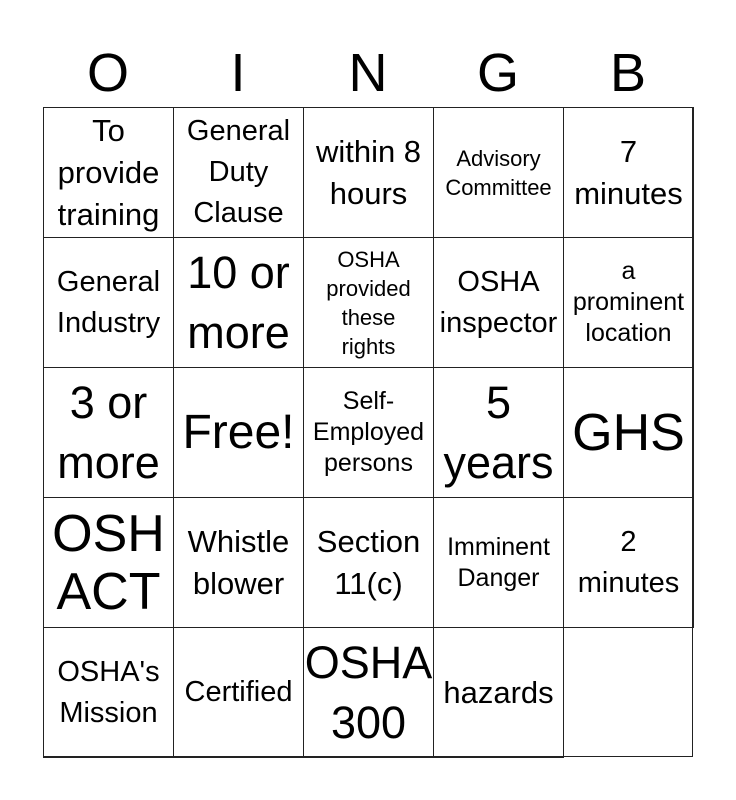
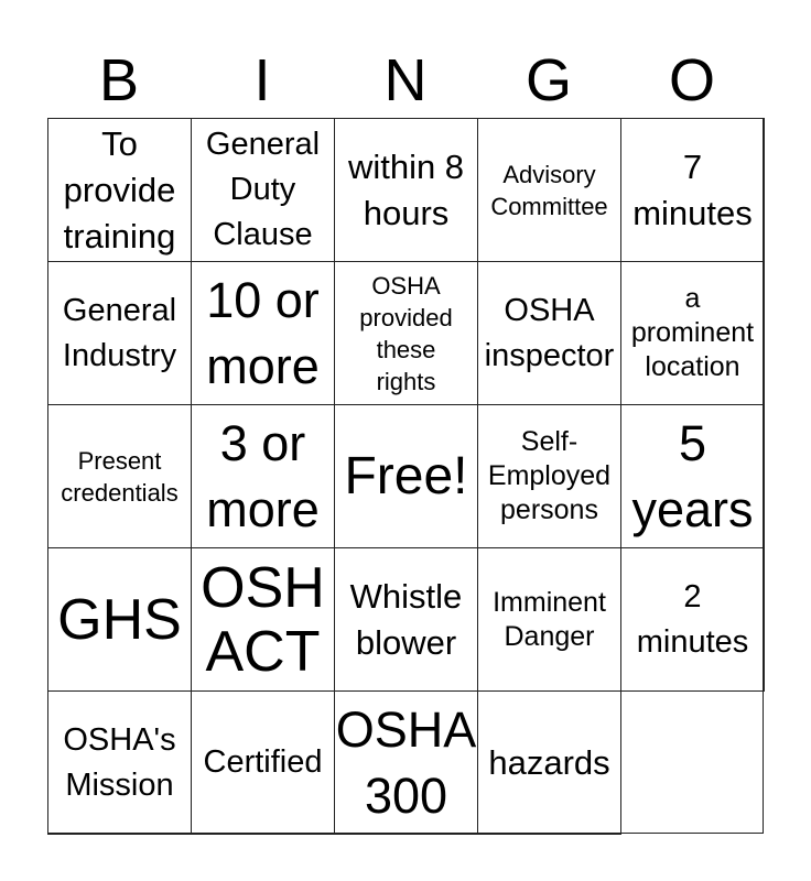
- O
+ B
  I
  N
  G
- B
+ O
  To
  provide
  training
  General
  Duty
  Clause
  within 8
  hours
  Advisory
  Committee
  7
  minutes
  General
  Industry
  10 or
  more
  OSHA
  provided
  these
  rights
  OSHA
  inspector
  a
  prominent
  location
+ Present
+ credentials
  3 or
  more
  Free!
  Self-
  Employed
  persons
  5
  years
  GHS
  OSH
  ACT
  Whistle
  blower
- Section
- 11(c)
  Imminent
  Danger
  2
  minutes
  OSHA's
  Mission
  Certified
  OSHA
  300
  hazards
